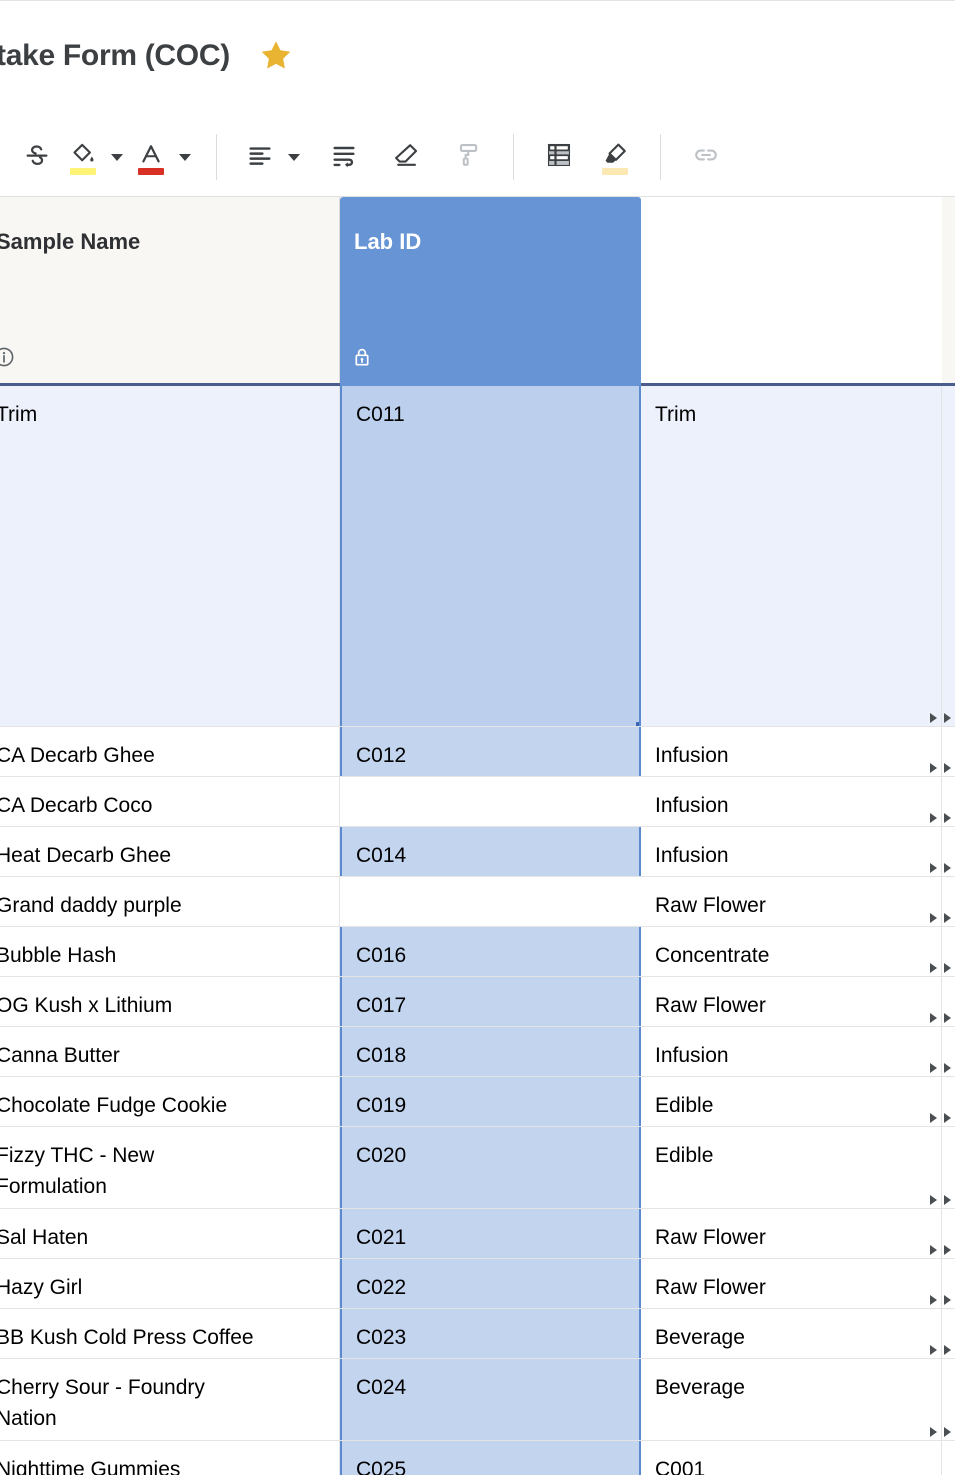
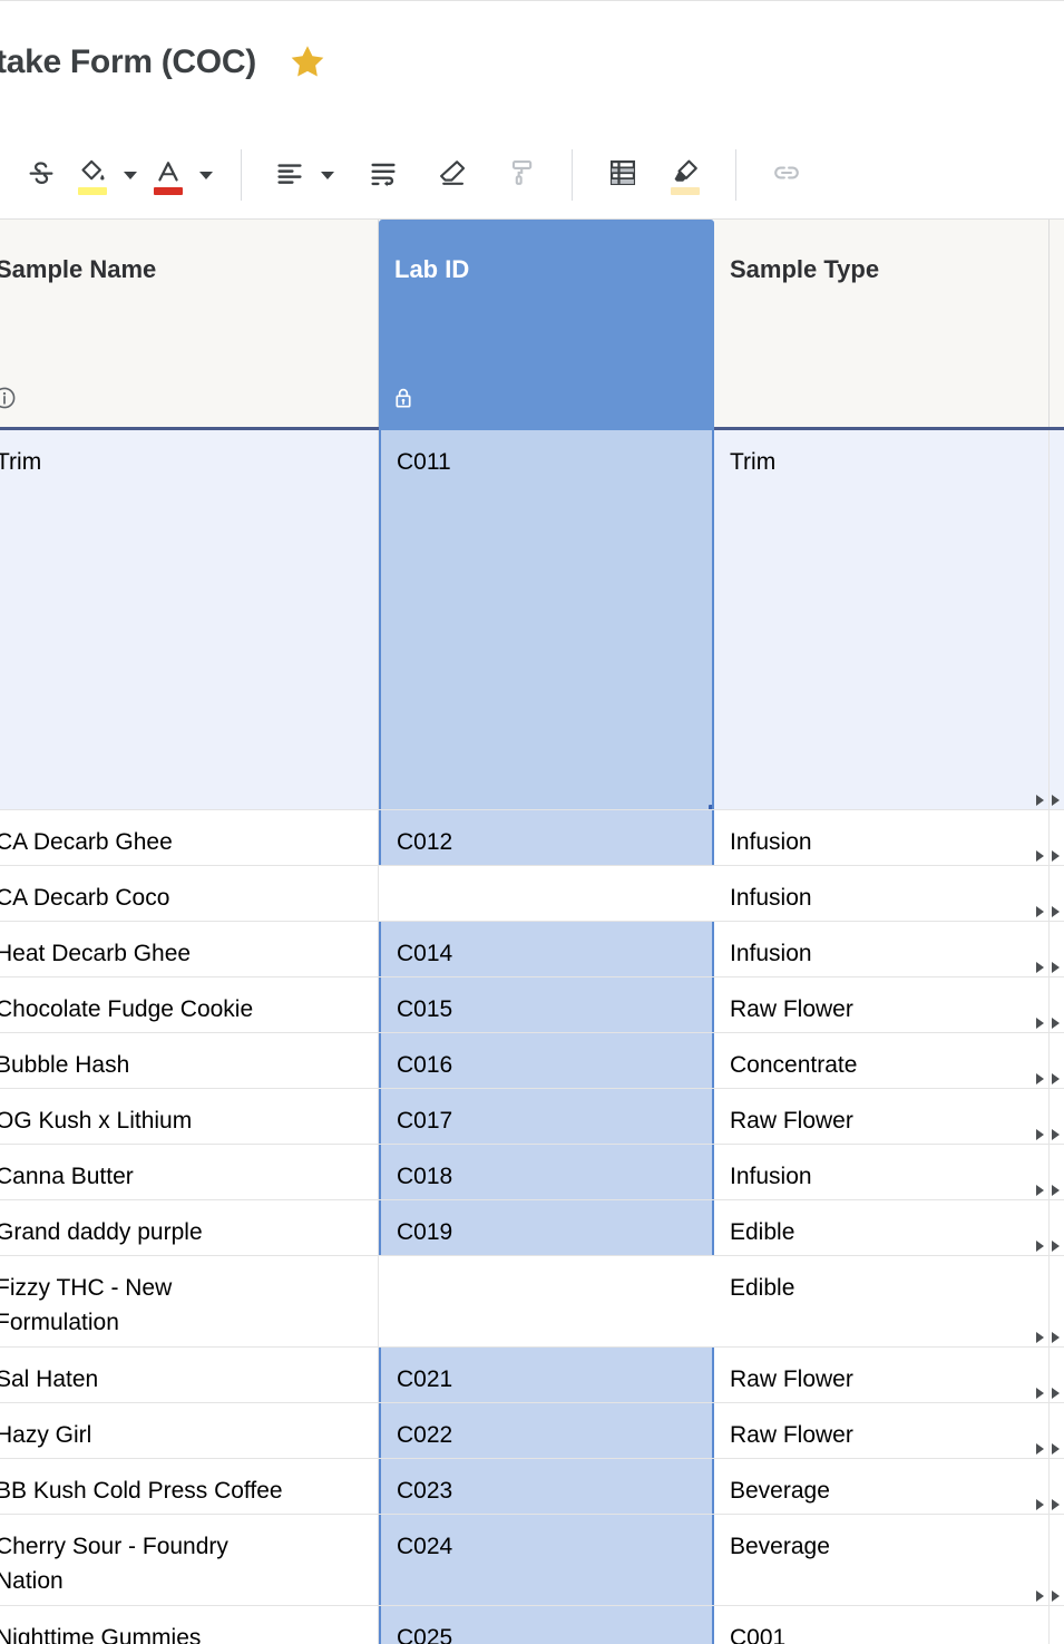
  take Form (COC)
  Sample Name
  Lab ID
+ Sample Type
  Trim
  C011
  Trim
  CA Decarb Ghee
  C012
  Infusion
  CA Decarb Coco
  Infusion
  Heat Decarb Ghee
  C014
  Infusion
- Grand daddy purple
+ Chocolate Fudge Cookie
+ C015
  Raw Flower
  Bubble Hash
  C016
  Concentrate
  OG Kush x Lithium
  C017
  Raw Flower
  Canna Butter
  C018
  Infusion
- Chocolate Fudge Cookie
+ Grand daddy purple
  C019
  Edible
  Fizzy THC - New
  Formulation
- C020
  Edible
  Sal Haten
  C021
  Raw Flower
  Hazy Girl
  C022
  Raw Flower
  BB Kush Cold Press Coffee
  C023
  Beverage
  Cherry Sour - Foundry
  Nation
  C024
  Beverage
  Nighttime Gummies
  C025
  C001
